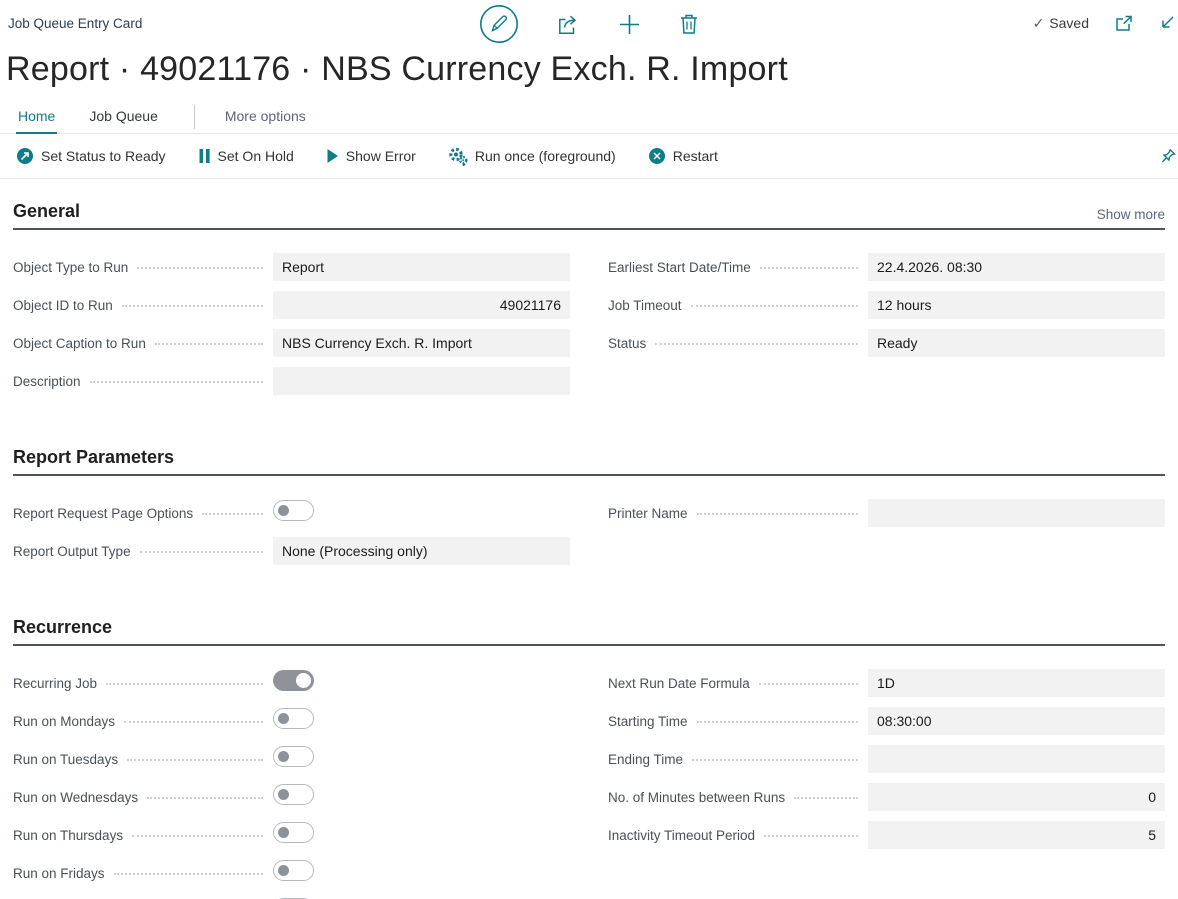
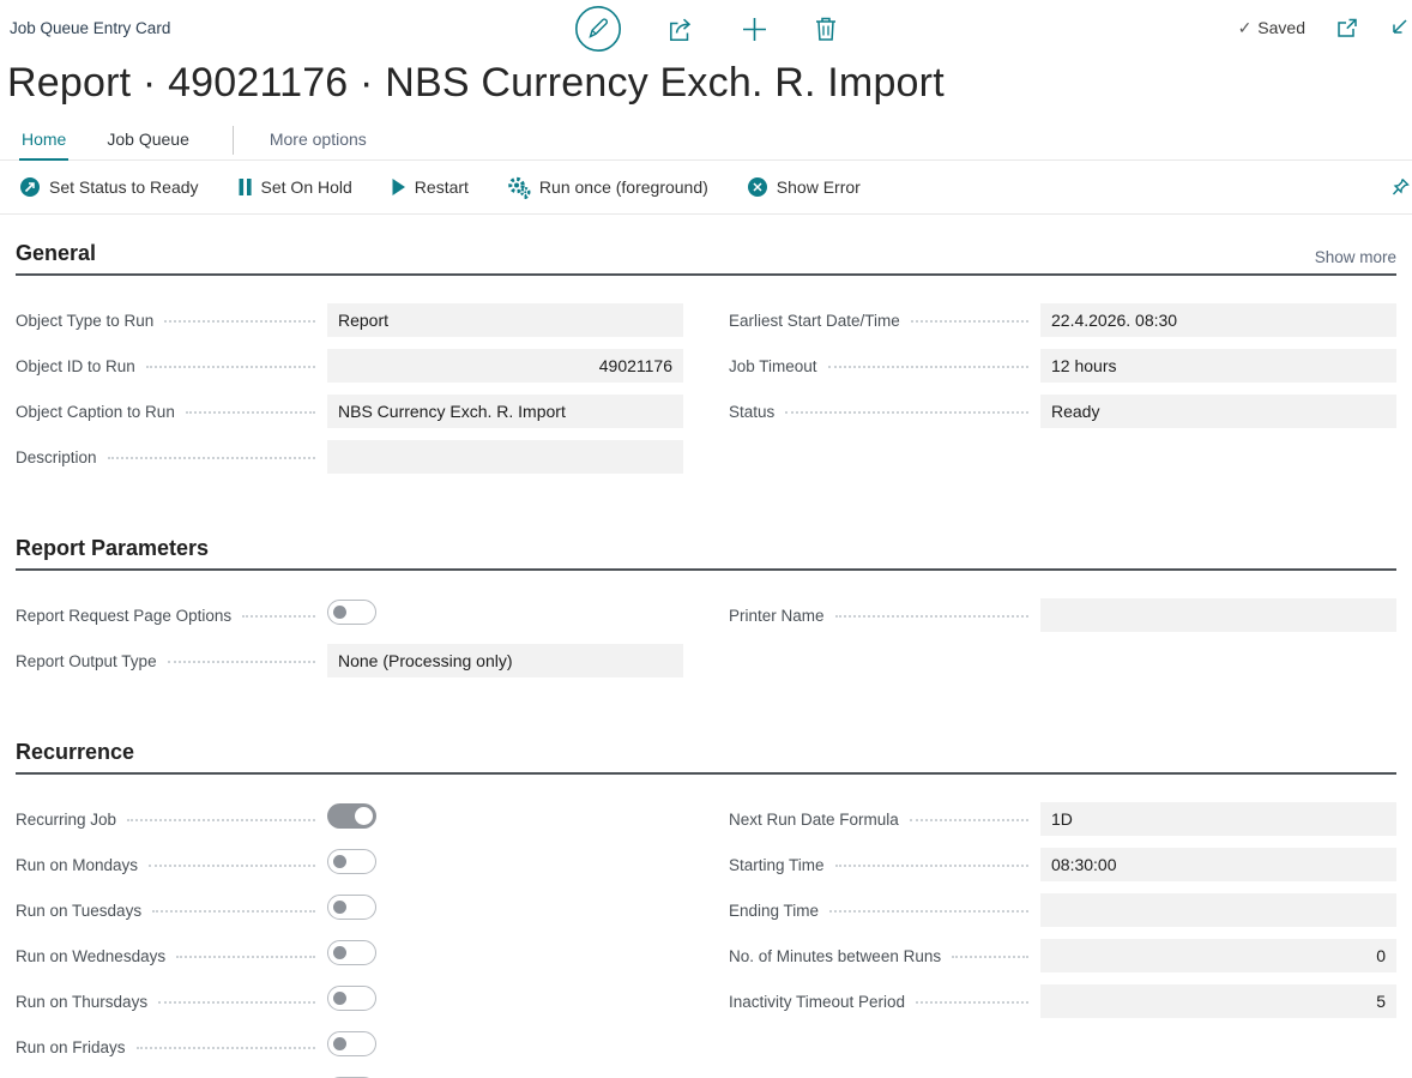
  Job Queue Entry Card
  ✓
  Saved
  Report · 49021176 · NBS Currency Exch. R. Import
  Home
  Job Queue
  More options
  Set Status to Ready
  Set On Hold
- Show Error
+ Restart
  Run once (foreground)
- Restart
+ Show Error
  General
  Show more
  Object Type to Run
  Report
  Object ID to Run
  49021176
  Object Caption to Run
  NBS Currency Exch. R. Import
  Description
  Earliest Start Date/Time
  22.4.2026. 08:30
  Job Timeout
  12 hours
  Status
  Ready
  Report Parameters
  Report Request Page Options
  Report Output Type
  None (Processing only)
  Printer Name
  Recurrence
  Recurring Job
  Run on Mondays
  Run on Tuesdays
  Run on Wednesdays
  Run on Thursdays
  Run on Fridays
  Next Run Date Formula
  1D
  Starting Time
  08:30:00
  Ending Time
  No. of Minutes between Runs
  0
  Inactivity Timeout Period
  5
